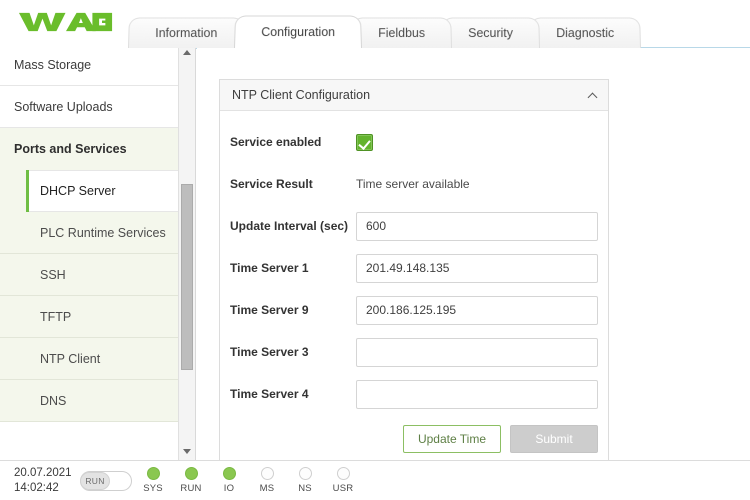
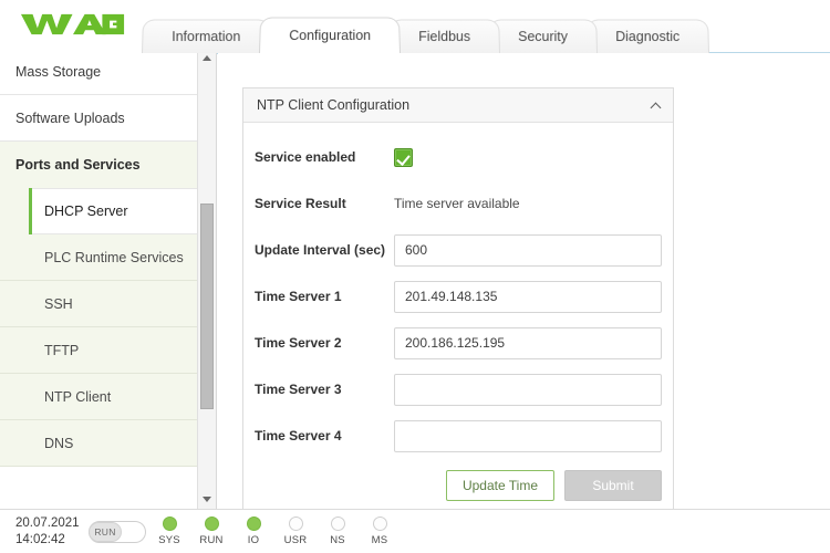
  Information
  Configuration
  Fieldbus
  Security
  Diagnostic
  Mass Storage
  Software Uploads
  Ports and Services
  DHCP Server
  PLC Runtime Services
  SSH
  TFTP
  NTP Client
  DNS
  NTP Client Configuration
  Service enabled
  Service Result
  Time server available
  Update Interval (sec)
  600
  Time Server 1
  201.49.148.135
- Time Server 9
+ Time Server 2
  200.186.125.195
  Time Server 3
  Time Server 4
  Update Time
  Submit
  20.07.2021
  14:02:42
  RUN
  SYS
  RUN
  IO
- MS
+ USR
  NS
- USR
+ MS
